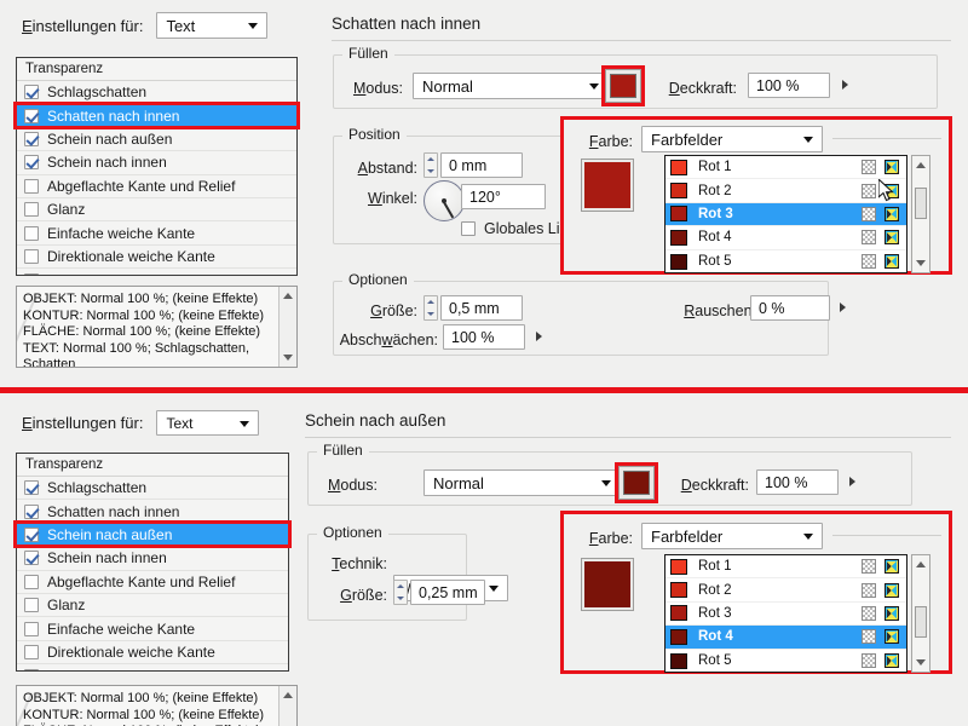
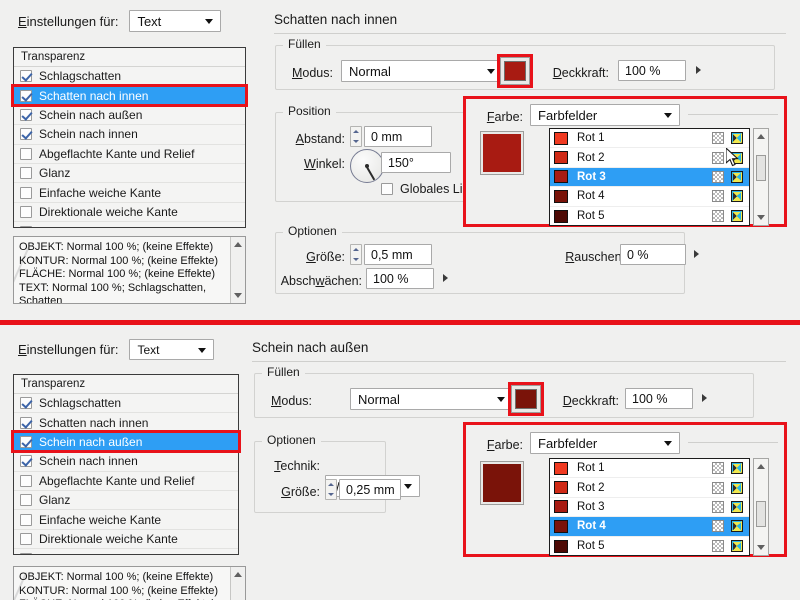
  Einstellungen für:
  Text
  Transparenz
  Schlagschatten
  Schatten nach innen
  Schein nach außen
  Schein nach innen
  Abgeflachte Kante und Relief
  Glanz
  Einfache weiche Kante
  Direktionale weiche Kante
  OBJEKT: Normal 100 %; (keine Effekte)
  KONTUR: Normal 100 %; (keine Effekte)
  FLÄCHE: Normal 100 %; (keine Effekte)
  TEXT: Normal 100 %; Schlagschatten, Schatten
  Schatten nach innen
  Füllen
  Modus:
  Normal
  Deckkraft:
  100 %
  Position
  Abstand:
  0 mm
  Winkel:
- 120°
+ 150°
  Globales Li
  Optionen
  Größe:
  0,5 mm
  Abschwächen:
  100 %
  Rauschen
  0 %
  Farbe:
  Farbfelder
  Rot 1
  Rot 2
  Rot 3
  Rot 4
  Rot 5
  Einstellungen für:
  Text
  Transparenz
  Schlagschatten
  Schatten nach innen
  Schein nach außen
  Schein nach innen
  Abgeflachte Kante und Relief
  Glanz
  Einfache weiche Kante
  Direktionale weiche Kante
  OBJEKT: Normal 100 %; (keine Effekte)
  KONTUR: Normal 100 %; (keine Effekte)
  Schein nach außen
  Füllen
  Modus:
  Normal
  Deckkraft:
  100 %
  Optionen
  Technik:
  Größe:
  0,25 mm
  Farbe:
  Farbfelder
  Rot 1
  Rot 2
  Rot 3
  Rot 4
  Rot 5
